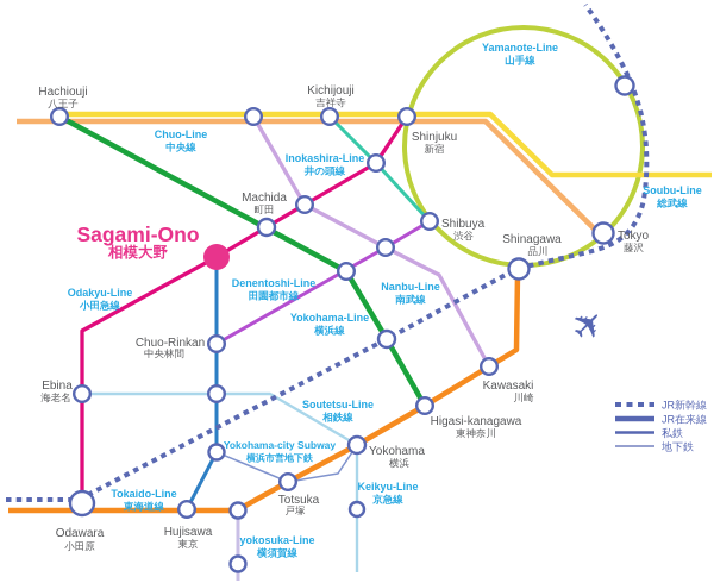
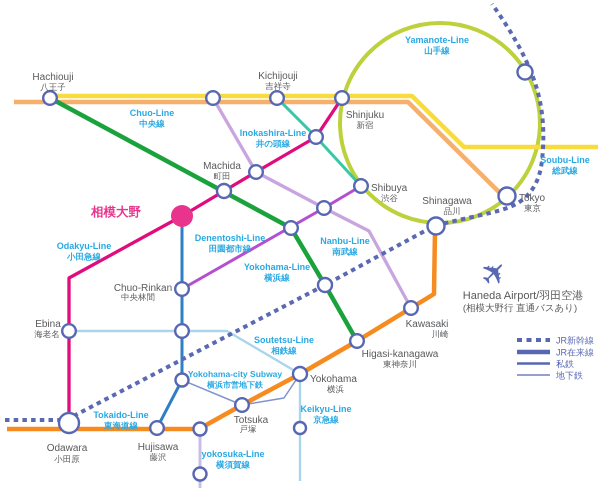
  Hachiouji
  八王子
  Kichijouji
  吉祥寺
  Shinjuku
  新宿
  Tokyo
- 藤沢
+ 東京
  Shinagawa
  品川
  Shibuya
  渋谷
  Machida
  町田
  Kawasaki
  川崎
  Higasi-kanagawa
  東神奈川
  Yokohama
  横浜
  Chuo-Rinkan
  中央林間
  Ebina
  海老名
  Hujisawa
- 東京
+ 藤沢
  Totsuka
  戸塚
  Odawara
  小田原
- Sagami-Ono
  相模大野
  Chuo-Line
  中央線
  Yamanote-Line
  山手線
  Soubu-Line
  総武線
  Inokashira-Line
  井の頭線
  Nanbu-Line
  南武線
  Denentoshi-Line
  田園都市線
  Yokohama-Line
  横浜線
  Odakyu-Line
  小田急線
  Soutetsu-Line
  相鉄線
  Yokohama-city Subway
  横浜市営地下鉄
  Tokaido-Line
  東海道線
  Keikyu-Line
  京急線
  yokosuka-Line
  横須賀線
+ Haneda Airport/羽田空港
+ (相模大野行 直通バスあり)
  JR新幹線
  JR在来線
  私鉄
  地下鉄
